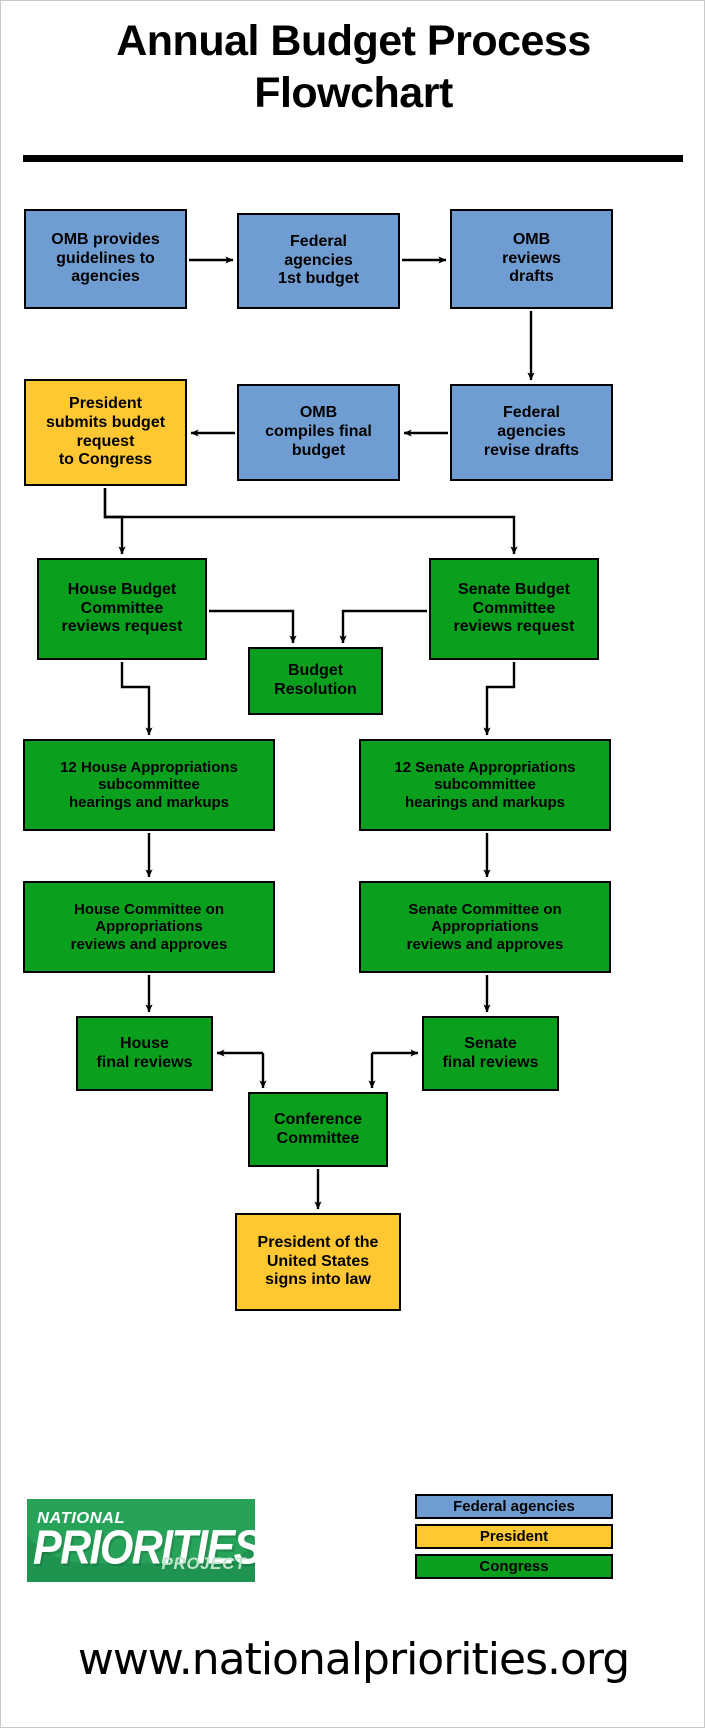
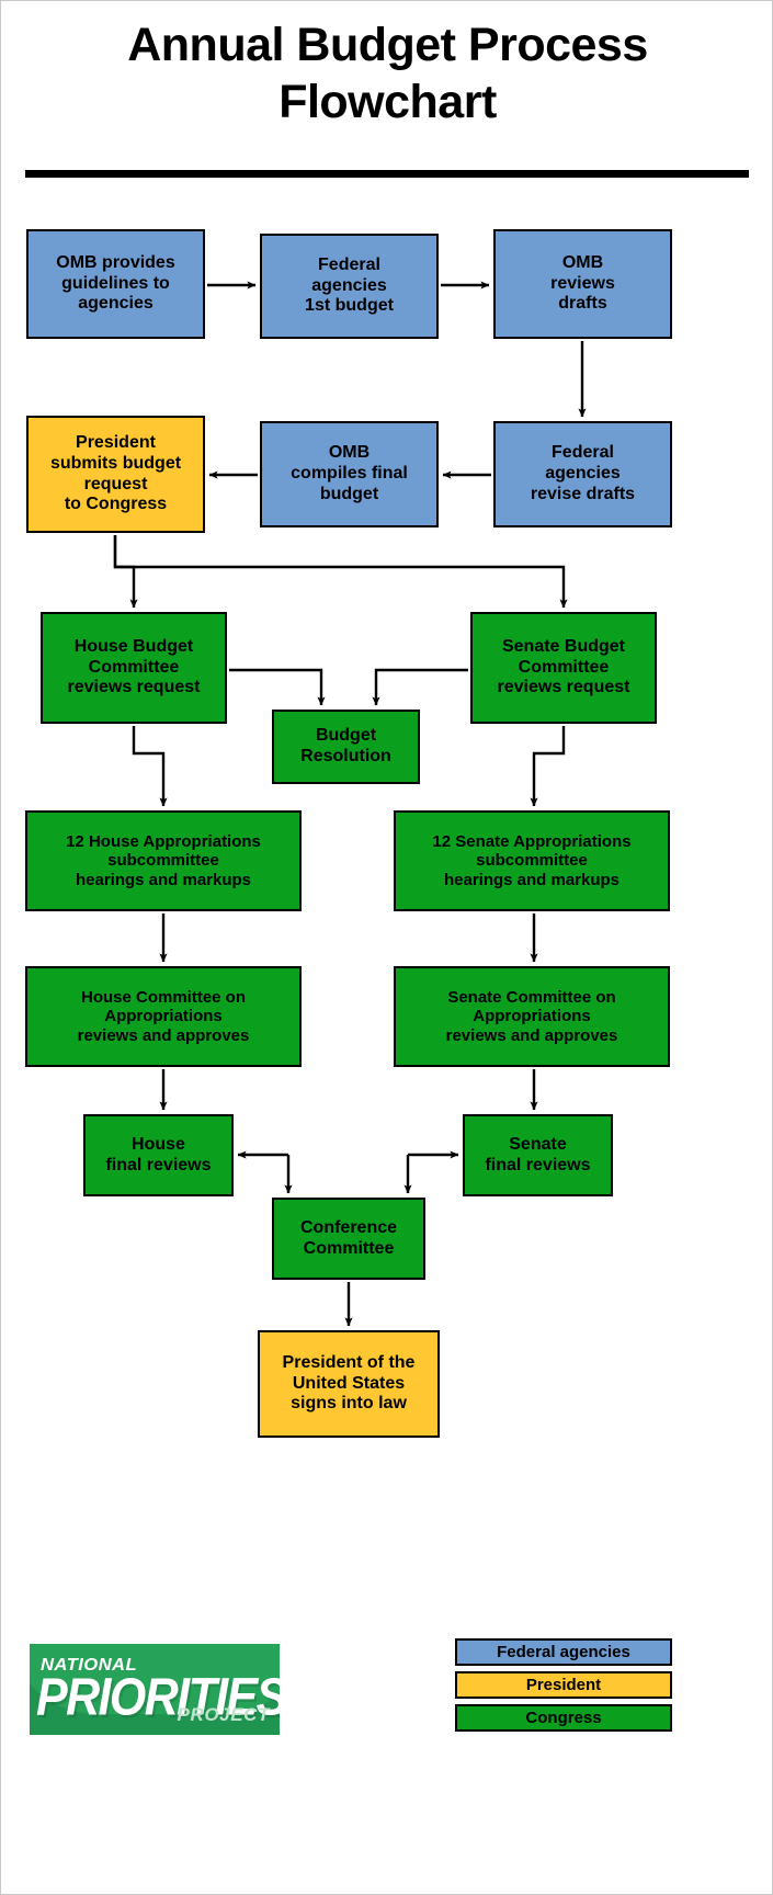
  Annual Budget Process
  Flowchart
  OMB provides
  guidelines to
  agencies
  Federal
  agencies
  1st budget
  OMB
  reviews
  drafts
  Federal
  agencies
  revise drafts
  OMB
  compiles final
  budget
  President
  submits budget
  request
  to Congress
  House Budget
  Committee
  reviews request
  Senate Budget
  Committee
  reviews request
  Budget
  Resolution
  12 House Appropriations
  subcommittee
  hearings and markups
  12 Senate Appropriations
  subcommittee
  hearings and markups
  House Committee on
  Appropriations
  reviews and approves
  Senate Committee on
  Appropriations
  reviews and approves
  House
  final reviews
  Senate
  final reviews
  Conference
  Committee
  President of the
  United States
  signs into law
  NATIONAL
  PRIORITIES
  PROJECT
  Federal agencies
  President
  Congress
- www.nationalpriorities.org
